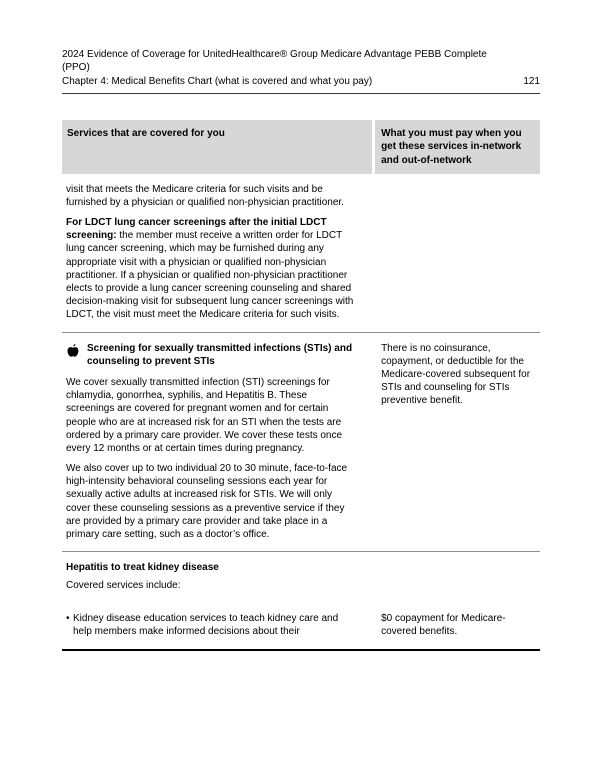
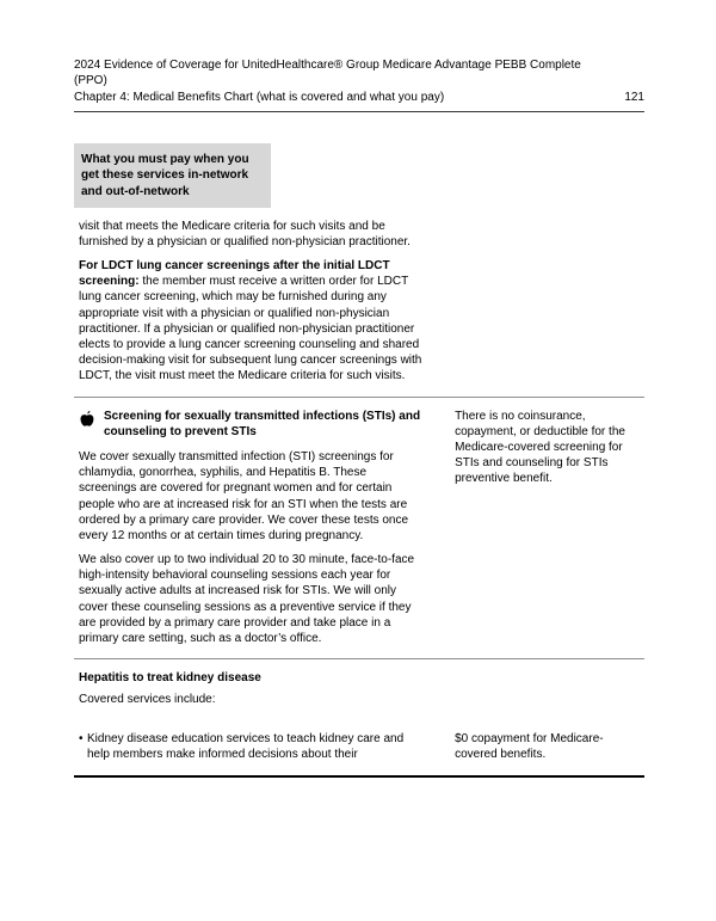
  2024 Evidence of Coverage for UnitedHealthcare® Group Medicare Advantage PEBB Complete
  (PPO)
  Chapter 4: Medical Benefits Chart (what is covered and what you pay)
  121
- Services that are covered for you
  What you must pay when you get these services in-network and out-of-network
  visit that meets the Medicare criteria for such visits and be furnished by a physician or qualified non-physician practitioner.
  For LDCT lung cancer screenings after the initial LDCT screening: the member must receive a written order for LDCT lung cancer screening, which may be furnished during any appropriate visit with a physician or qualified non-physician practitioner. If a physician or qualified non-physician practitioner elects to provide a lung cancer screening counseling and shared decision-making visit for subsequent lung cancer screenings with LDCT, the visit must meet the Medicare criteria for such visits.
  Screening for sexually transmitted infections (STIs) and counseling to prevent STIs
  We cover sexually transmitted infection (STI) screenings for chlamydia, gonorrhea, syphilis, and Hepatitis B. These screenings are covered for pregnant women and for certain people who are at increased risk for an STI when the tests are ordered by a primary care provider. We cover these tests once every 12 months or at certain times during pregnancy.
  We also cover up to two individual 20 to 30 minute, face-to-face high-intensity behavioral counseling sessions each year for sexually active adults at increased risk for STIs. We will only cover these counseling sessions as a preventive service if they are provided by a primary care provider and take place in a primary care setting, such as a doctor’s office.
- There is no coinsurance, copayment, or deductible for the Medicare-covered subsequent for STIs and counseling for STIs preventive benefit.
+ There is no coinsurance, copayment, or deductible for the Medicare-covered screening for STIs and counseling for STIs preventive benefit.
  Hepatitis to treat kidney disease
  Covered services include:
  •
  Kidney disease education services to teach kidney care and help members make informed decisions about their
  $0 copayment for Medicare-covered benefits.
